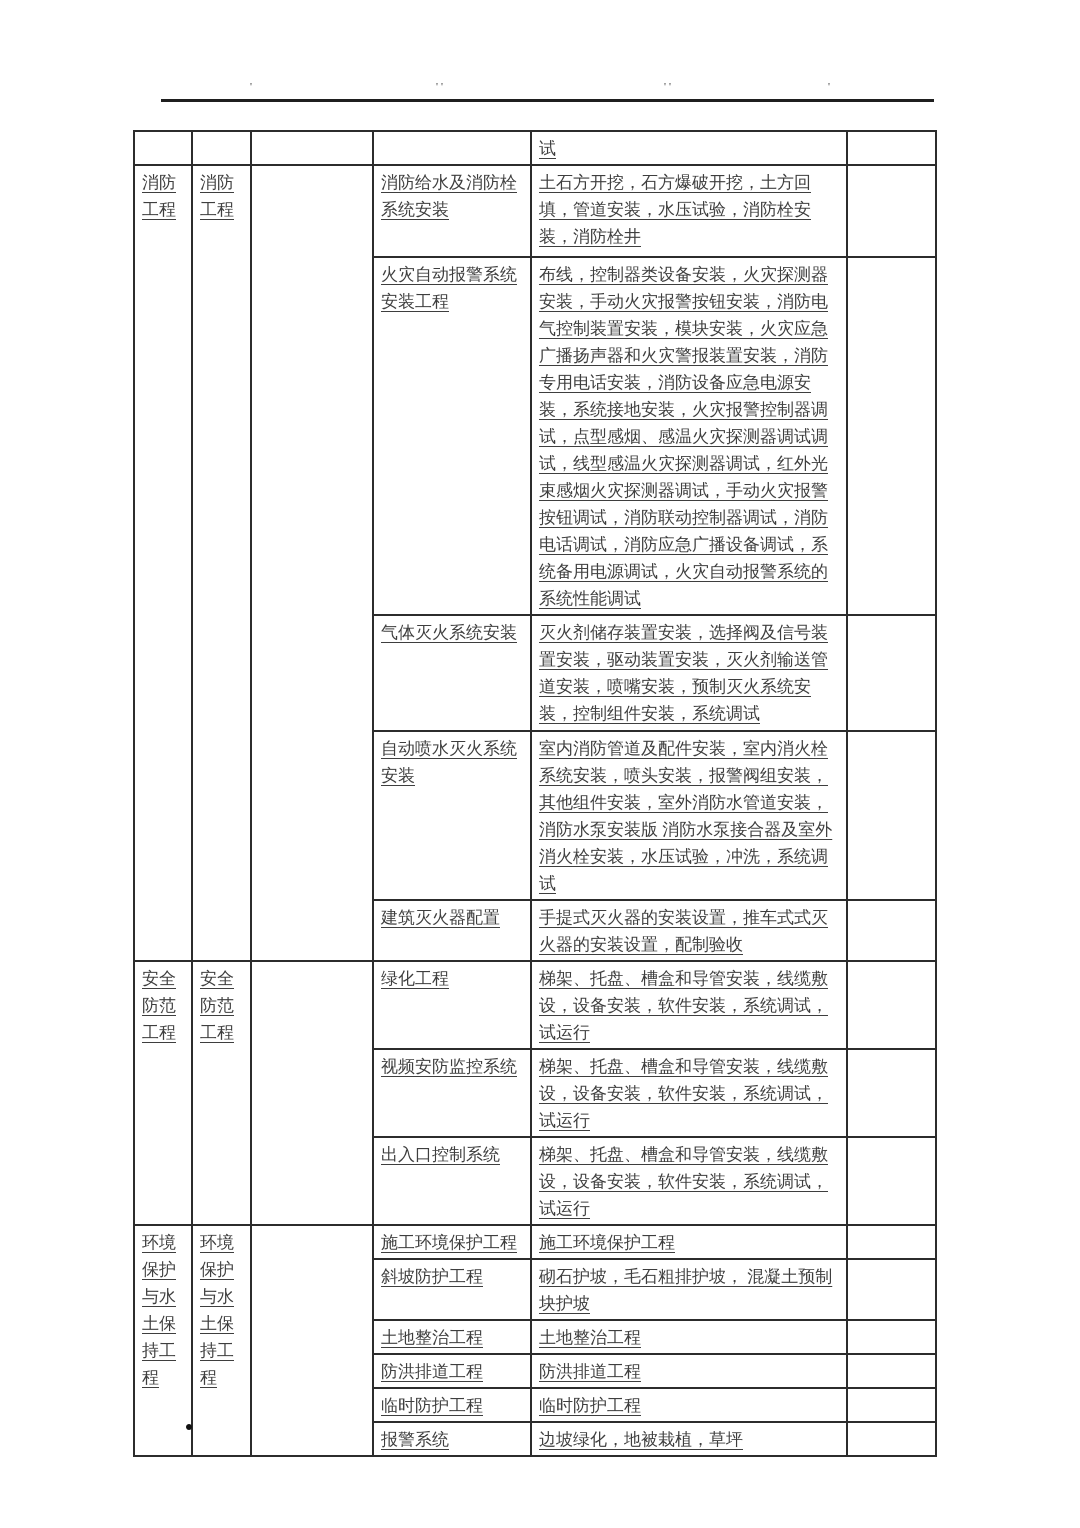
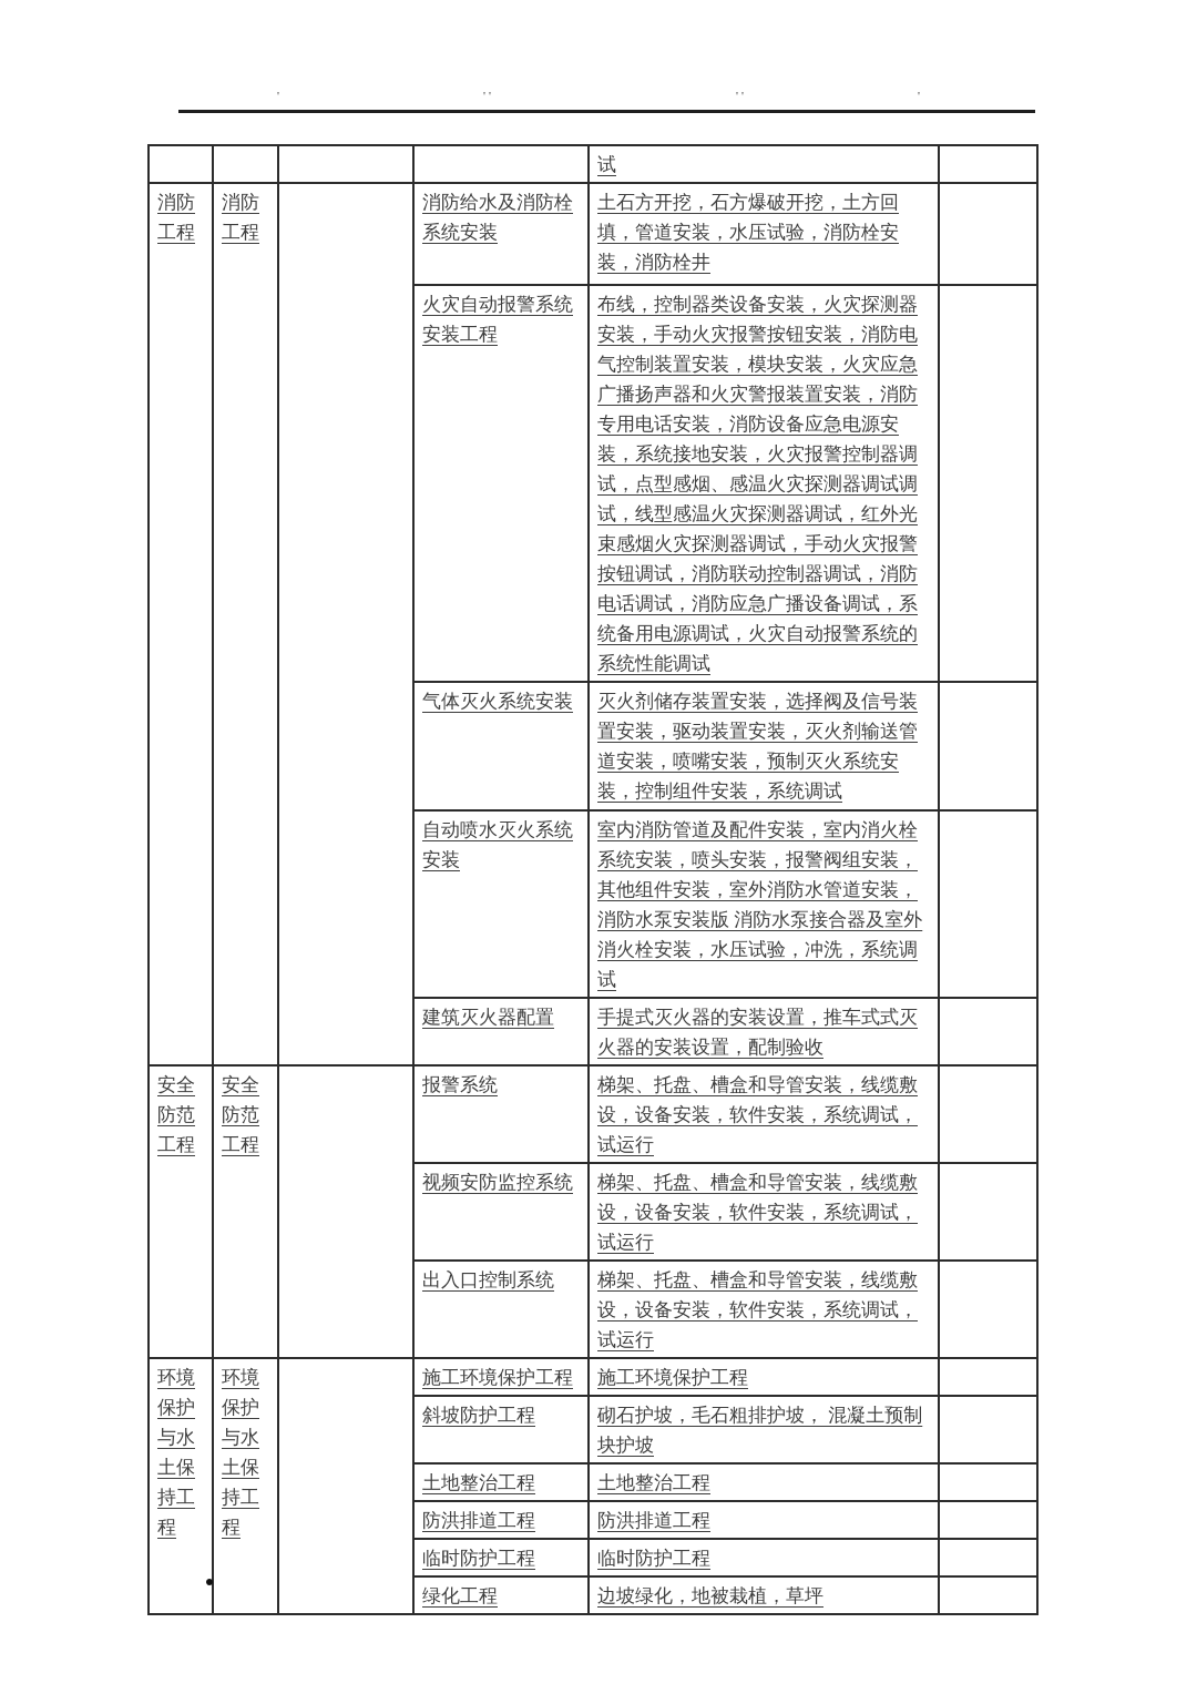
  '
  ''
  ''
  '
  				试
  消防工程	消防工程		消防给水及消防栓系统安装	土石方开挖，石方爆破开挖，土方回填，管道安装，水压试验，消防栓安装，消防栓井
  火灾自动报警系统安装工程	布线，控制器类设备安装，火灾探测器安装，手动火灾报警按钮安装，消防电气控制装置安装，模块安装，火灾应急广播扬声器和火灾警报装置安装，消防专用电话安装，消防设备应急电源安装，系统接地安装，火灾报警控制器调试，点型感烟、感温火灾探测器调试调试，线型感温火灾探测器调试，红外光束感烟火灾探测器调试，手动火灾报警按钮调试，消防联动控制器调试，消防电话调试，消防应急广播设备调试，系统备用电源调试，火灾自动报警系统的系统性能调试
  气体灭火系统安装	灭火剂储存装置安装，选择阀及信号装置安装，驱动装置安装，灭火剂输送管道安装，喷嘴安装，预制灭火系统安装，控制组件安装，系统调试
  自动喷水灭火系统安装	室内消防管道及配件安装，室内消火栓系统安装，喷头安装，报警阀组安装，其他组件安装，室外消防水管道安装，消防水泵安装版 消防水泵接合器及室外消火栓安装，水压试验，冲洗，系统调试
  建筑灭火器配置	手提式灭火器的安装设置，推车式式灭火器的安装设置，配制验收
- 安全防范工程	安全防范工程		绿化工程	梯架、托盘、槽盒和导管安装，线缆敷设，设备安装，软件安装，系统调试，试运行
+ 安全防范工程	安全防范工程		报警系统	梯架、托盘、槽盒和导管安装，线缆敷设，设备安装，软件安装，系统调试，试运行
  视频安防监控系统	梯架、托盘、槽盒和导管安装，线缆敷设，设备安装，软件安装，系统调试，试运行
  出入口控制系统	梯架、托盘、槽盒和导管安装，线缆敷设，设备安装，软件安装，系统调试，试运行
  环境保护与水土保持工程	环境保护与水土保持工程		施工环境保护工程	施工环境保护工程
  斜坡防护工程	砌石护坡，毛石粗排护坡， 混凝土预制块护坡
  土地整治工程	土地整治工程
  防洪排道工程	防洪排道工程
  临时防护工程	临时防护工程
- 报警系统	边坡绿化，地被栽植，草坪
+ 绿化工程	边坡绿化，地被栽植，草坪
